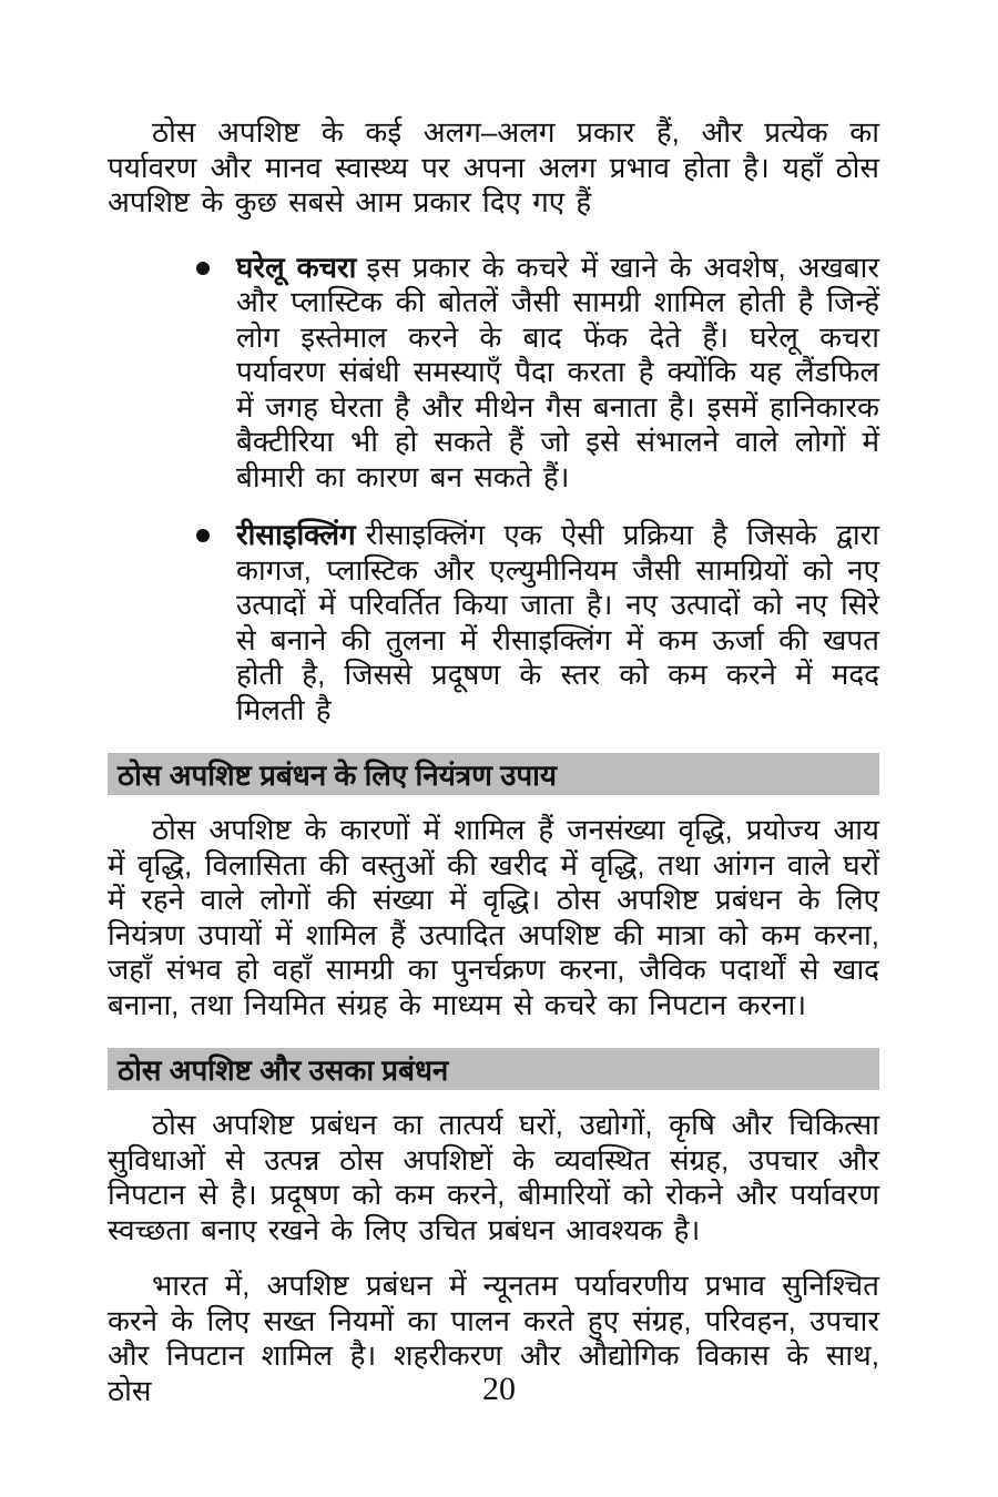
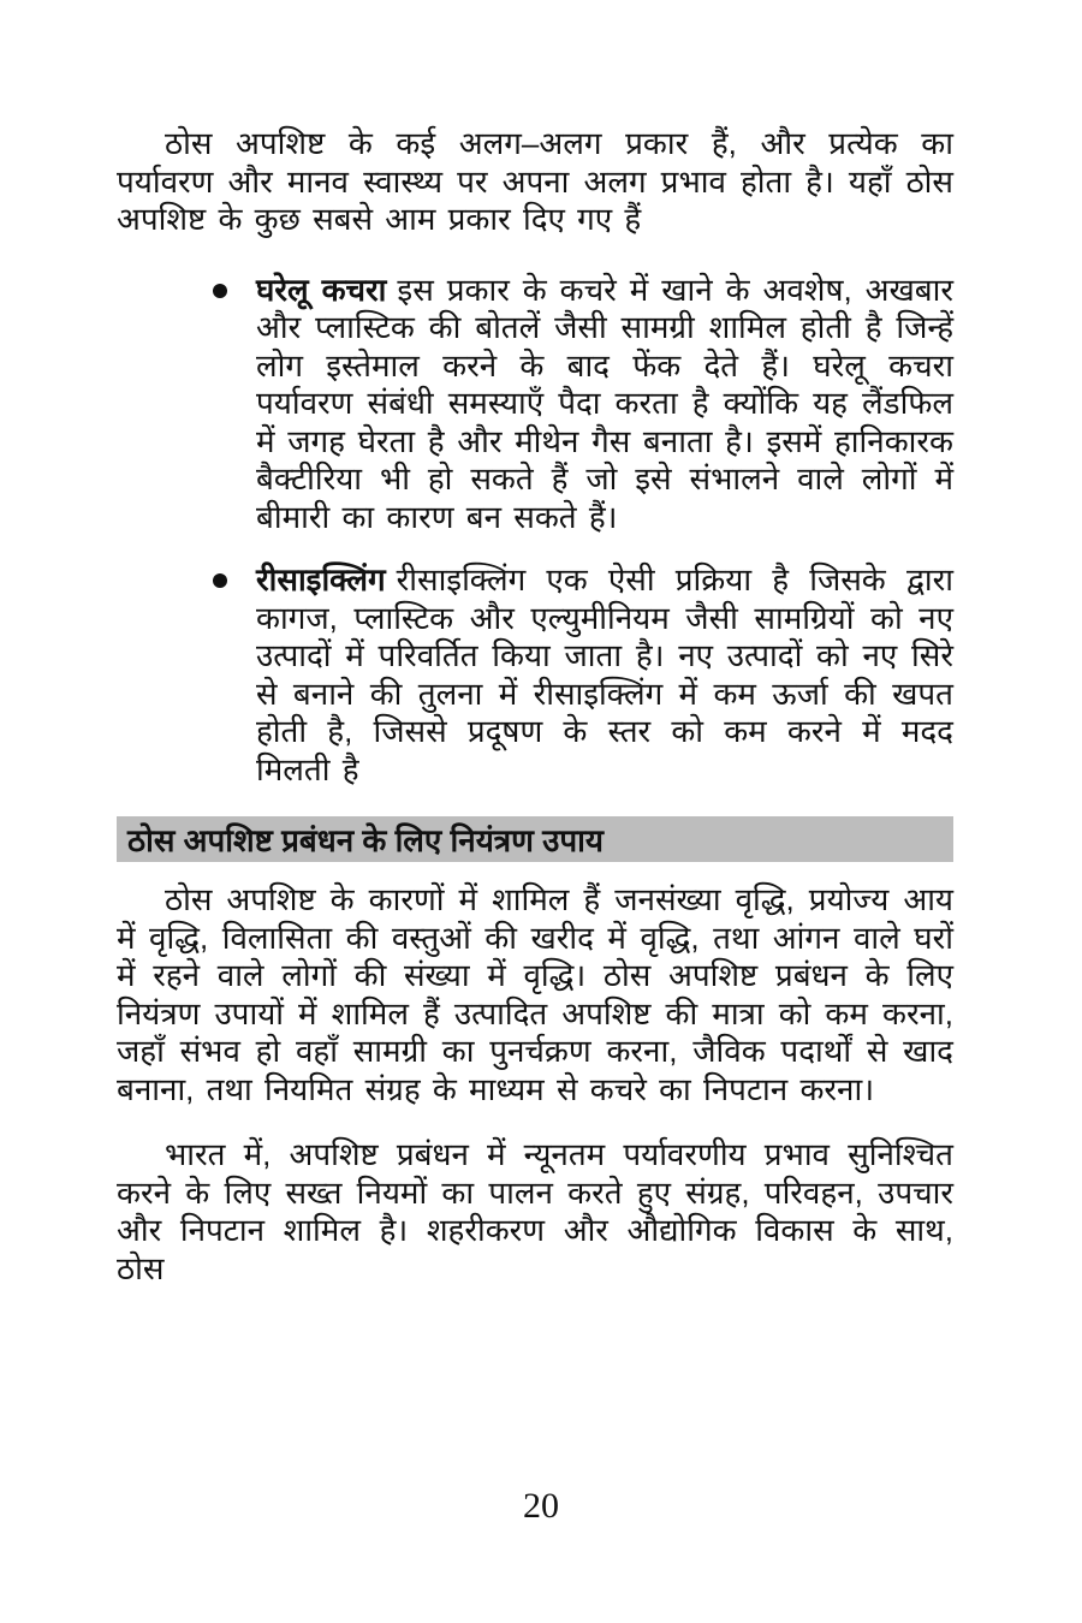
  ठोस अपशिष्ट के कई अलग–अलग प्रकार हैं, और प्रत्येक का पर्यावरण और मानव स्वास्थ्य पर अपना अलग प्रभाव होता है। यहाँ ठोस अपशिष्ट के कुछ सबसे आम प्रकार दिए गए हैं
  घरेलू कचरा इस प्रकार के कचरे में खाने के अवशेष, अखबार और प्लास्टिक की बोतलें जैसी सामग्री शामिल होती है जिन्हें लोग इस्तेमाल करने के बाद फेंक देते हैं। घरेलू कचरा पर्यावरण संबंधी समस्याएँ पैदा करता है क्योंकि यह लैंडफिल में जगह घेरता है और मीथेन गैस बनाता है। इसमें हानिकारक बैक्टीरिया भी हो सकते हैं जो इसे संभालने वाले लोगों में बीमारी का कारण बन सकते हैं।
  रीसाइक्लिंग रीसाइक्लिंग एक ऐसी प्रक्रिया है जिसके द्वारा कागज, प्लास्टिक और एल्युमीनियम जैसी सामग्रियों को नए उत्पादों में परिवर्तित किया जाता है। नए उत्पादों को नए सिरे से बनाने की तुलना में रीसाइक्लिंग में कम ऊर्जा की खपत होती है, जिससे प्रदूषण के स्तर को कम करने में मदद मिलती है
  ठोस अपशिष्ट प्रबंधन के लिए नियंत्रण उपाय
  ठोस अपशिष्ट के कारणों में शामिल हैं जनसंख्या वृद्धि, प्रयोज्य आय में वृद्धि, विलासिता की वस्तुओं की खरीद में वृद्धि, तथा आंगन वाले घरों में रहने वाले लोगों की संख्या में वृद्धि। ठोस अपशिष्ट प्रबंधन के लिए नियंत्रण उपायों में शामिल हैं उत्पादित अपशिष्ट की मात्रा को कम करना, जहाँ संभव हो वहाँ सामग्री का पुनर्चक्रण करना, जैविक पदार्थों से खाद बनाना, तथा नियमित संग्रह के माध्यम से कचरे का निपटान करना।
- ठोस अपशिष्ट और उसका प्रबंधन
- ठोस अपशिष्ट प्रबंधन का तात्पर्य घरों, उद्योगों, कृषि और चिकित्सा सुविधाओं से उत्पन्न ठोस अपशिष्टों के व्यवस्थित संग्रह, उपचार और निपटान से है। प्रदूषण को कम करने, बीमारियों को रोकने और पर्यावरण स्वच्छता बनाए रखने के लिए उचित प्रबंधन आवश्यक है।
  भारत में, अपशिष्ट प्रबंधन में न्यूनतम पर्यावरणीय प्रभाव सुनिश्चित करने के लिए सख्त नियमों का पालन करते हुए संग्रह, परिवहन, उपचार और निपटान शामिल है। शहरीकरण और औद्योगिक विकास के साथ, ठोस
  20
